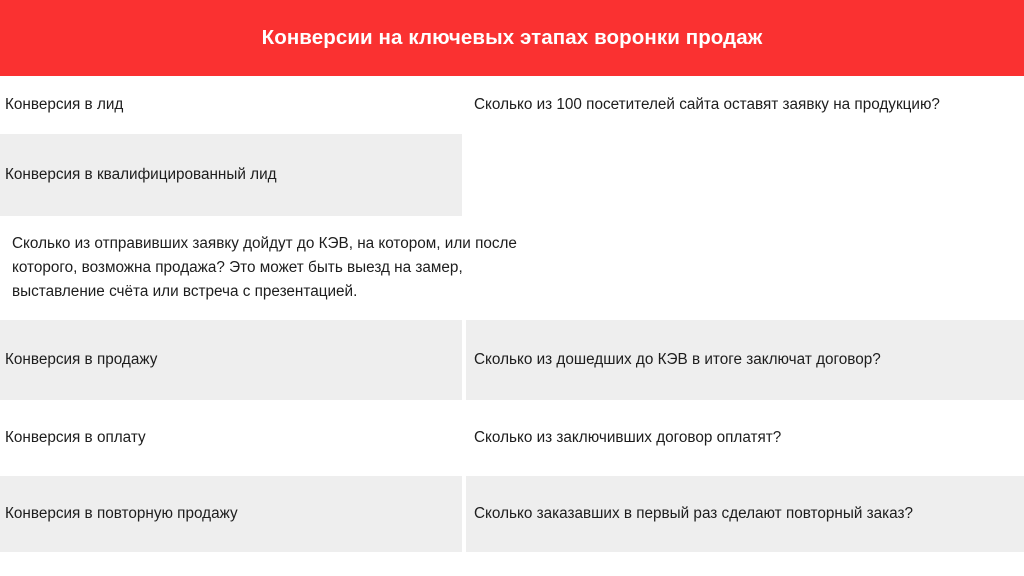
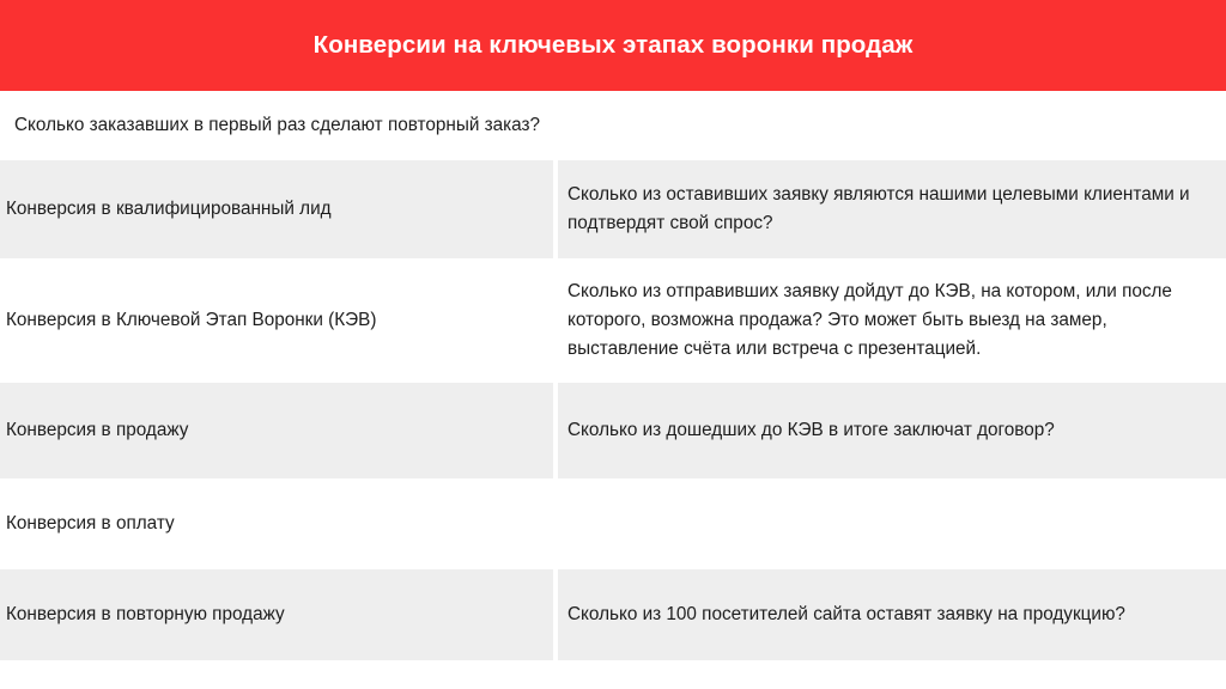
  Конверсии на ключевых этапах воронки продаж
- Конверсия в лид
- Сколько из 100 посетителей сайта оставят заявку на продукцию?
+ Сколько заказавших в первый раз сделают повторный заказ?
  Конверсия в квалифицированный лид
+ Сколько из оставивших заявку являются нашими целевыми клиентами и подтвердят свой спрос?
+ Конверсия в Ключевой Этап Воронки (КЭВ)
  Сколько из отправивших заявку дойдут до КЭВ, на котором, или после которого, возможна продажа? Это может быть выезд на замер, выставление счёта или встреча с презентацией.
  Конверсия в продажу
  Сколько из дошедших до КЭВ в итоге заключат договор?
  Конверсия в оплату
- Сколько из заключивших договор оплатят?
  Конверсия в повторную продажу
- Сколько заказавших в первый раз сделают повторный заказ?
+ Сколько из 100 посетителей сайта оставят заявку на продукцию?
